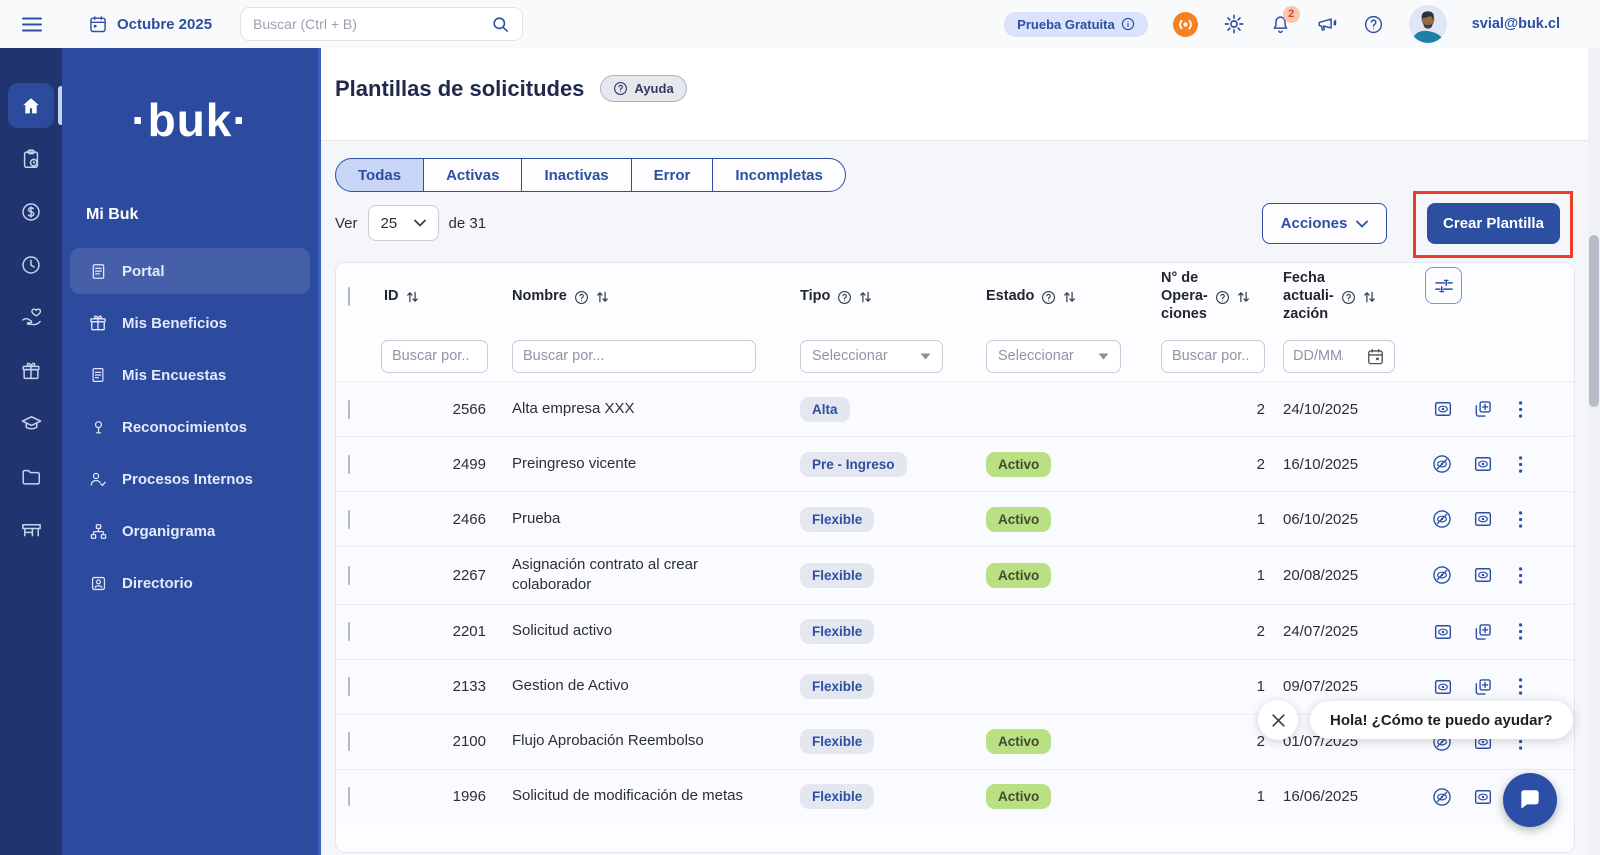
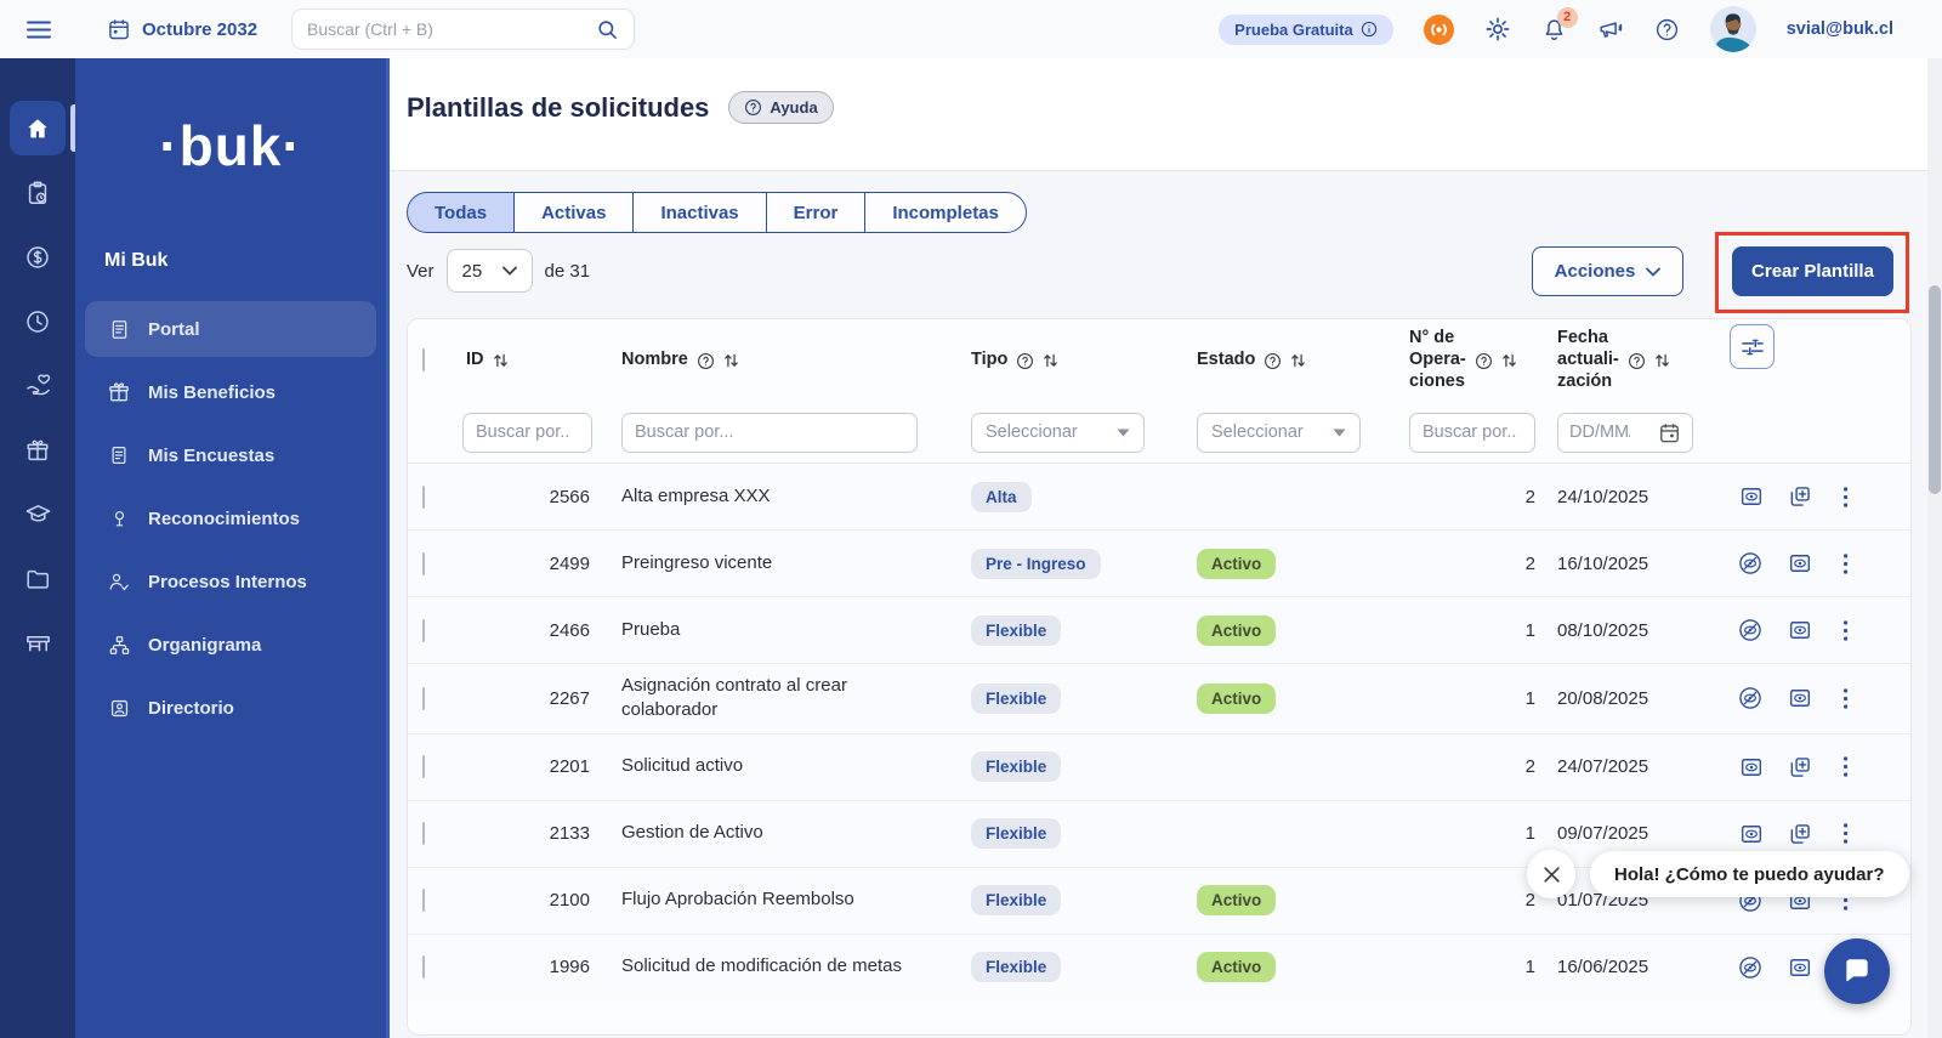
- Octubre 2025
+ Octubre 2032
  Buscar (Ctrl + B)
  Prueba Gratuita
  2
  svial@buk.cl
  ·buk·
  Mi Buk
  Portal
  Mis Beneficios
  Mis Encuestas
  Reconocimientos
  Procesos Internos
  Organigrama
  Directorio
  Plantillas de solicitudes
  Ayuda
  Todas
  Activas
  Inactivas
  Error
  Incompletas
  Ver
  25
  de 31
  Acciones
  Crear Plantilla
  ID
  Nombre
  Tipo
  Estado
  N° de
  Opera-
  ciones
  Fecha
  actuali-
  zación
  Buscar por..
  Buscar por...
  Seleccionar
  Seleccionar
  Buscar por..
  2566
  Alta empresa XXX
  Alta
  2
  24/10/2025
  2499
  Preingreso vicente
  Pre - Ingreso
  Activo
  2
  16/10/2025
  2466
  Prueba
  Flexible
  Activo
  1
- 06/10/2025
+ 08/10/2025
  2267
  Asignación contrato al crear colaborador
  Flexible
  Activo
  1
  20/08/2025
  2201
  Solicitud activo
  Flexible
  2
  24/07/2025
  2133
  Gestion de Activo
  Flexible
  1
  09/07/2025
  2100
  Flujo Aprobación Reembolso
  Flexible
  Activo
  2
  01/07/2025
  1996
  Solicitud de modificación de metas
  Flexible
  Activo
  1
  16/06/2025
  Hola! ¿Cómo te puedo ayudar?
